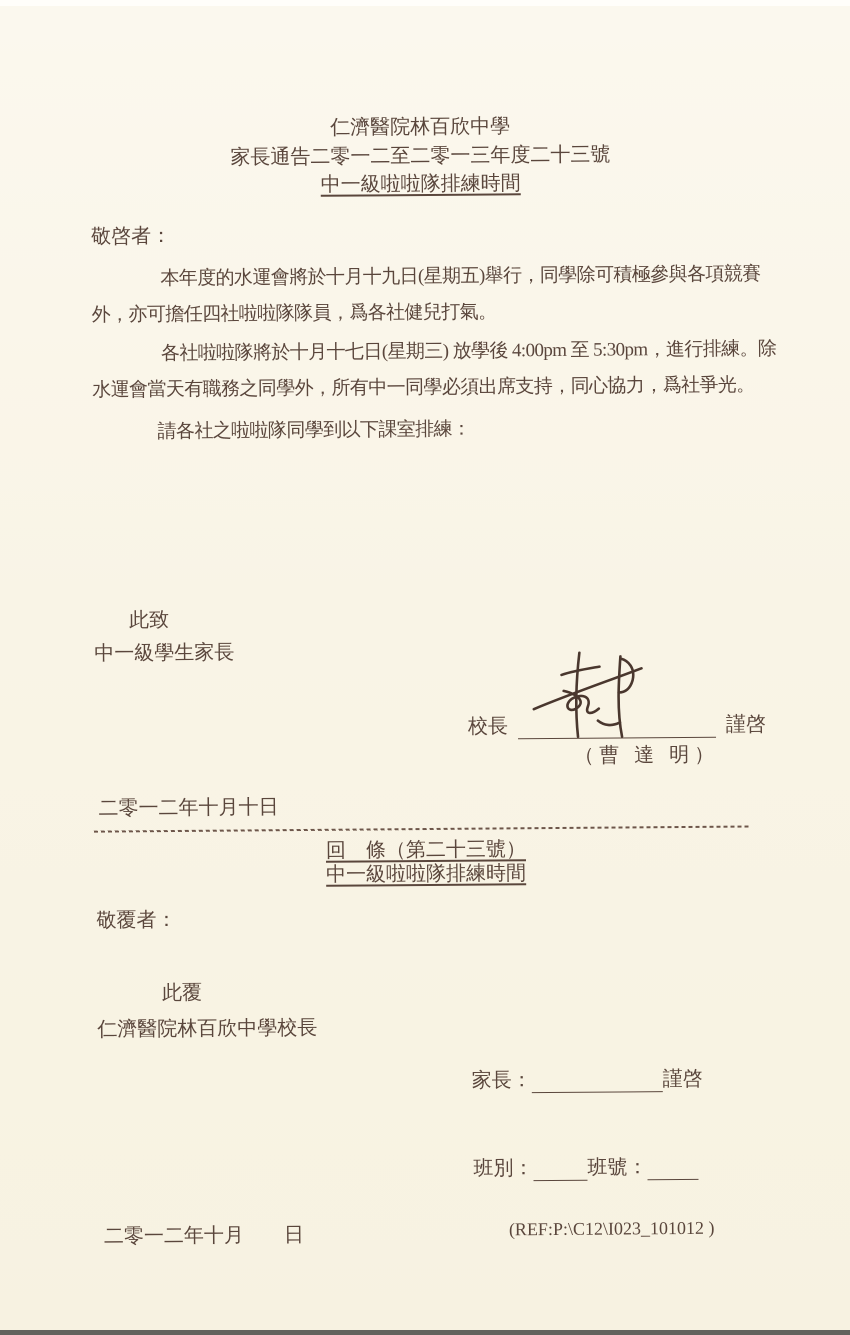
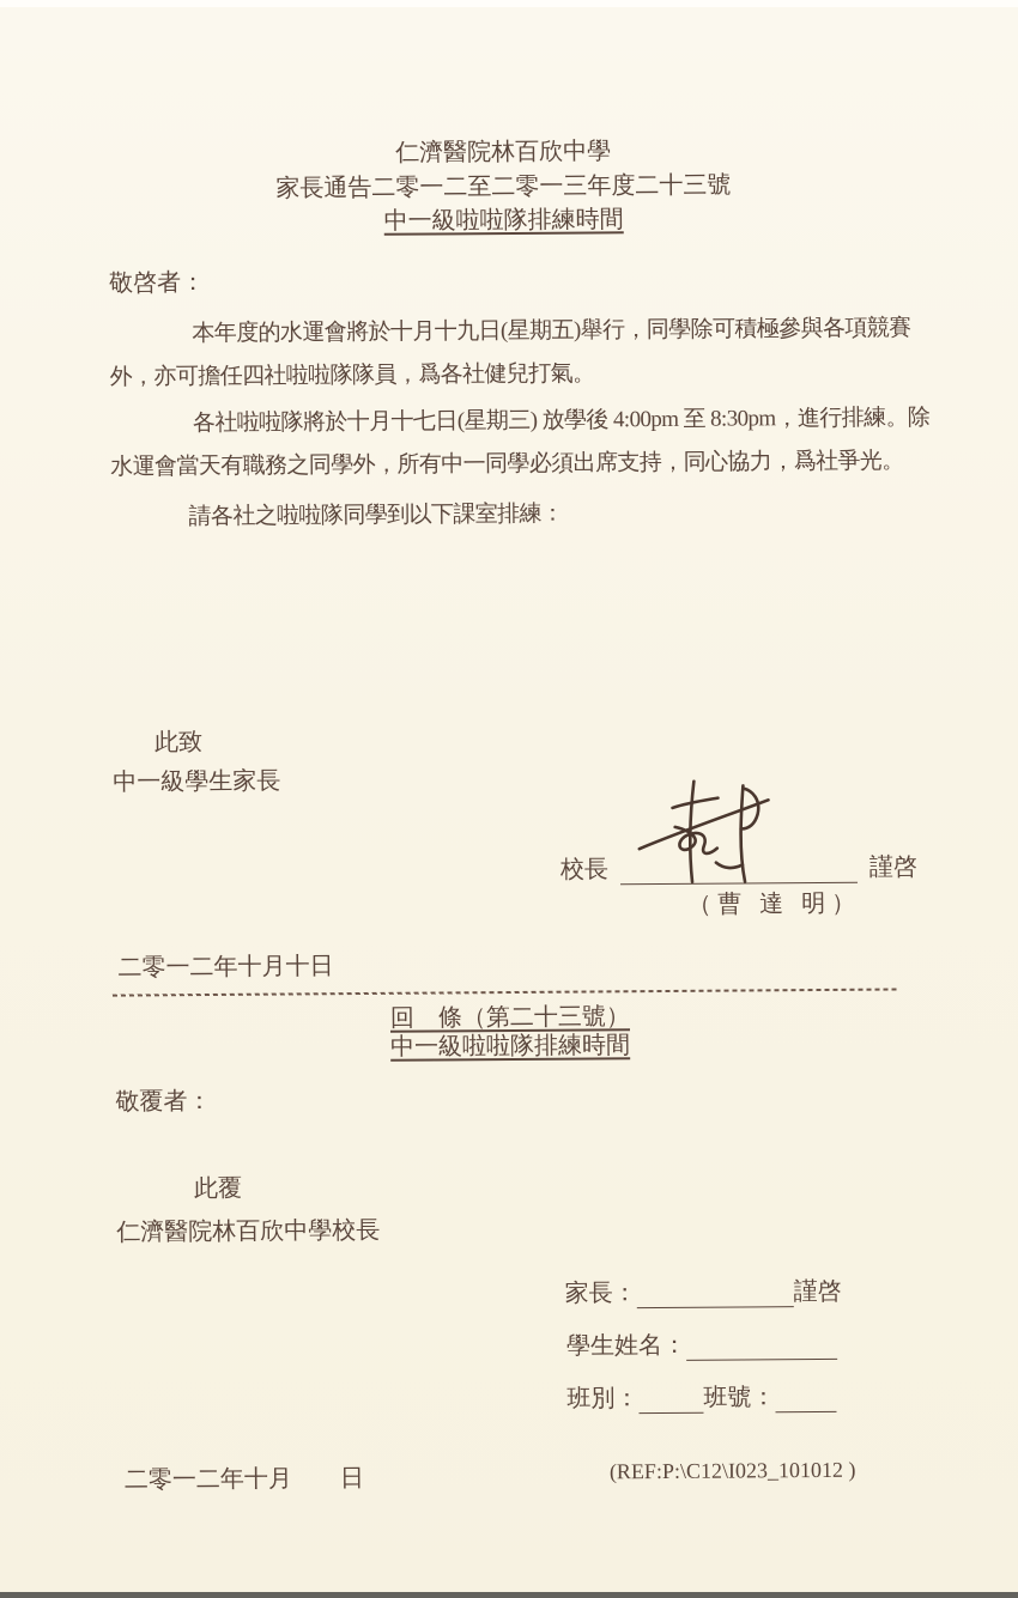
  仁濟醫院林百欣中學
  家長通告二零一二至二零一三年度二十三號
  中一級啦啦隊排練時間
  敬啓者：
  本年度的水運會將於十月十九日(星期五)舉行，同學除可積極參與各項競賽
  外，亦可擔任四社啦啦隊隊員，爲各社健兒打氣。
- 各社啦啦隊將於十月十七日(星期三) 放學後 4:00pm 至 5:30pm，進行排練。除
+ 各社啦啦隊將於十月十七日(星期三) 放學後 4:00pm 至 8:30pm，進行排練。除
  水運會當天有職務之同學外，所有中一同學必須出席支持，同心協力，爲社爭光。
  請各社之啦啦隊同學到以下課室排練：
  此致
  中一級學生家長
  校長
  謹啓
  （曹 達 明）
  二零一二年十月十日
  回 條（第二十三號）
  中一級啦啦隊排練時間
  敬覆者：
  此覆
  仁濟醫院林百欣中學校長
  家長：
  謹啓
+ 學生姓名：
  班別：
  班號：
  二零一二年十月 日
  (REF:P:\C12\I023_101012 )
